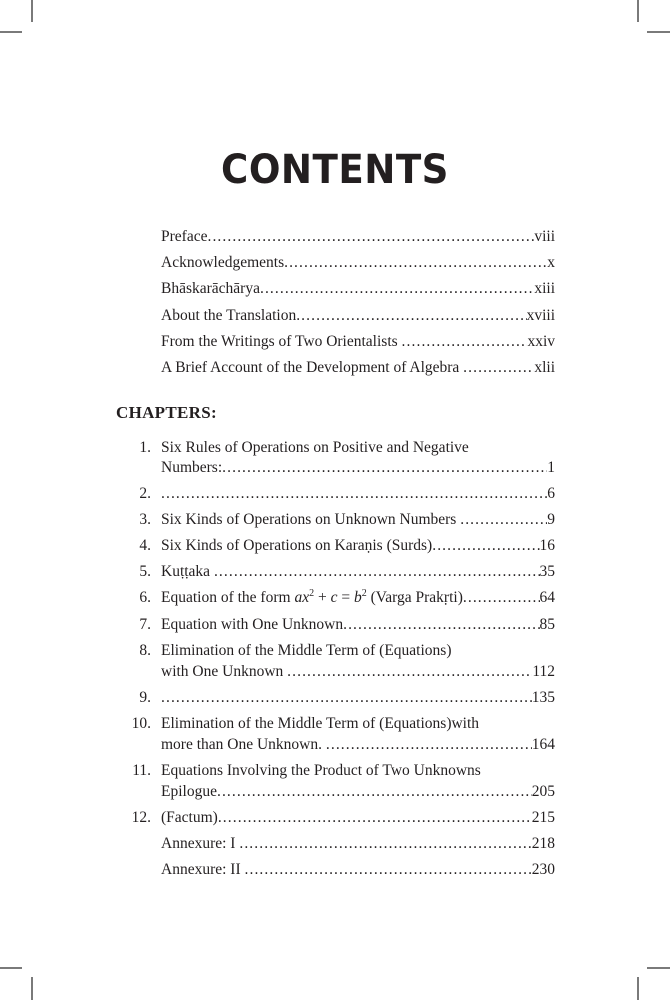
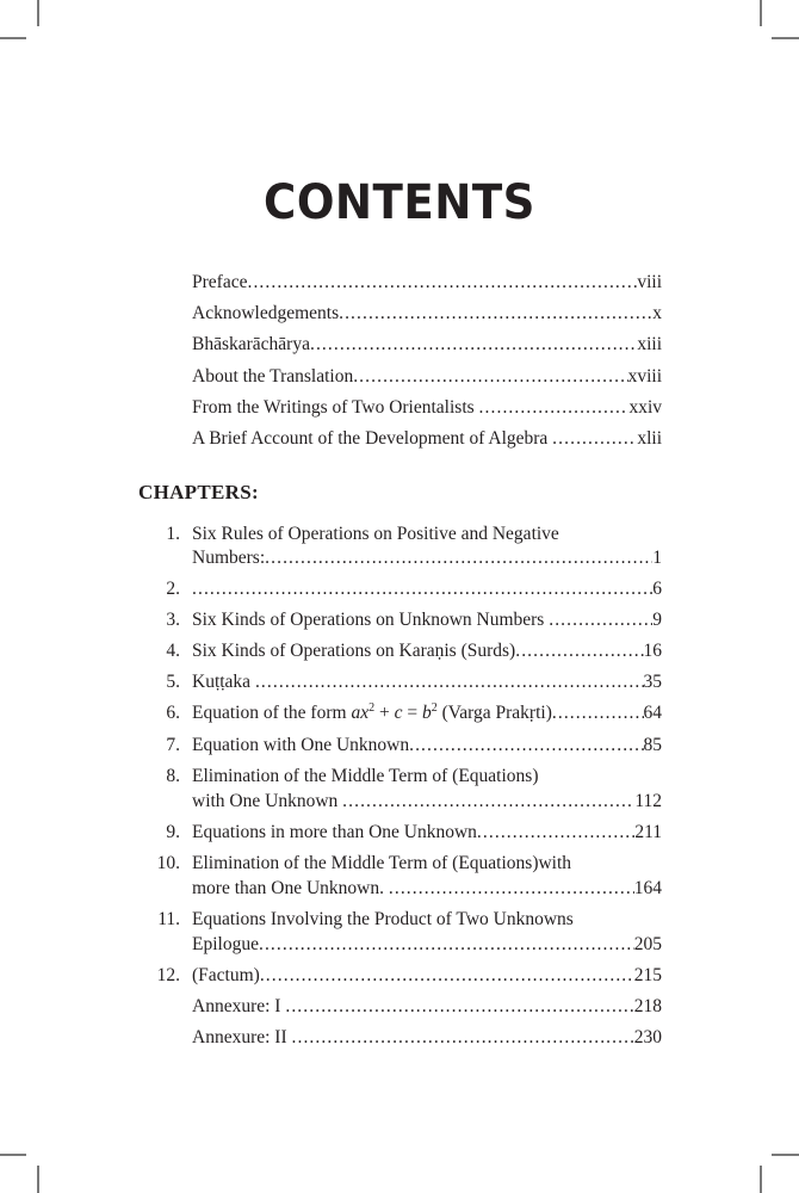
  CONTENTS
  Preface
  viii
  Acknowledgements
  x
  Bhāskarāchārya
  xiii
  About the Translation
  xviii
  From the Writings of Two Orientalists
  xxiv
  A Brief Account of the Development of Algebra
  xlii
  CHAPTERS:
  1.
  Six Rules of Operations on Positive and Negative
  Numbers:
  1
  2.
  6
  3.
  Six Kinds of Operations on Unknown Numbers
  9
  4.
  Six Kinds of Operations on Karaṇis (Surds)
  16
  5.
  Kuṭṭaka
  35
  6.
  Equation of the form ax2 + c = b2 (Varga Prakṛti)
  64
  7.
  Equation with One Unknown
  85
  8.
  Elimination of the Middle Term of (Equations)
  with One Unknown
  112
  9.
+ Equations in more than One Unknown
- 135
+ 211
  10.
  Elimination of the Middle Term of (Equations)with
  more than One Unknown.
  164
  11.
  Equations Involving the Product of Two Unknowns
  Epilogue
  205
  12.
  (Factum)
  215
  Annexure: I
  218
  Annexure: II
  230
